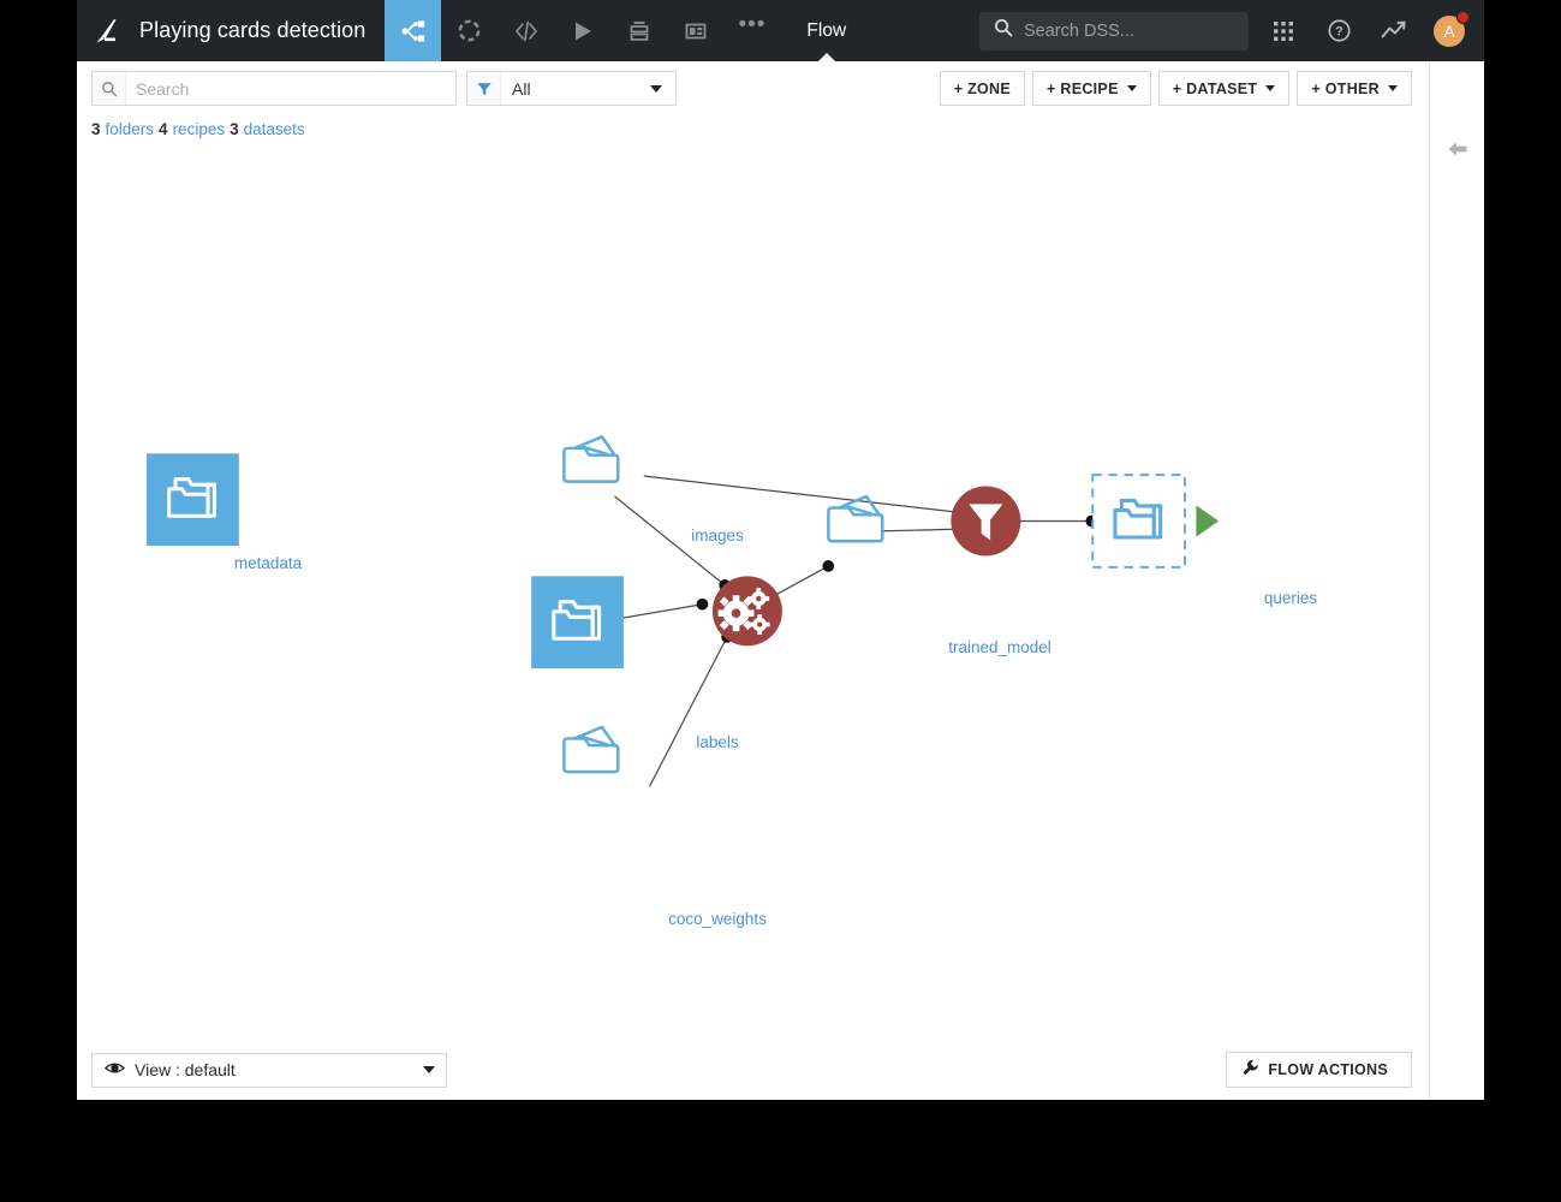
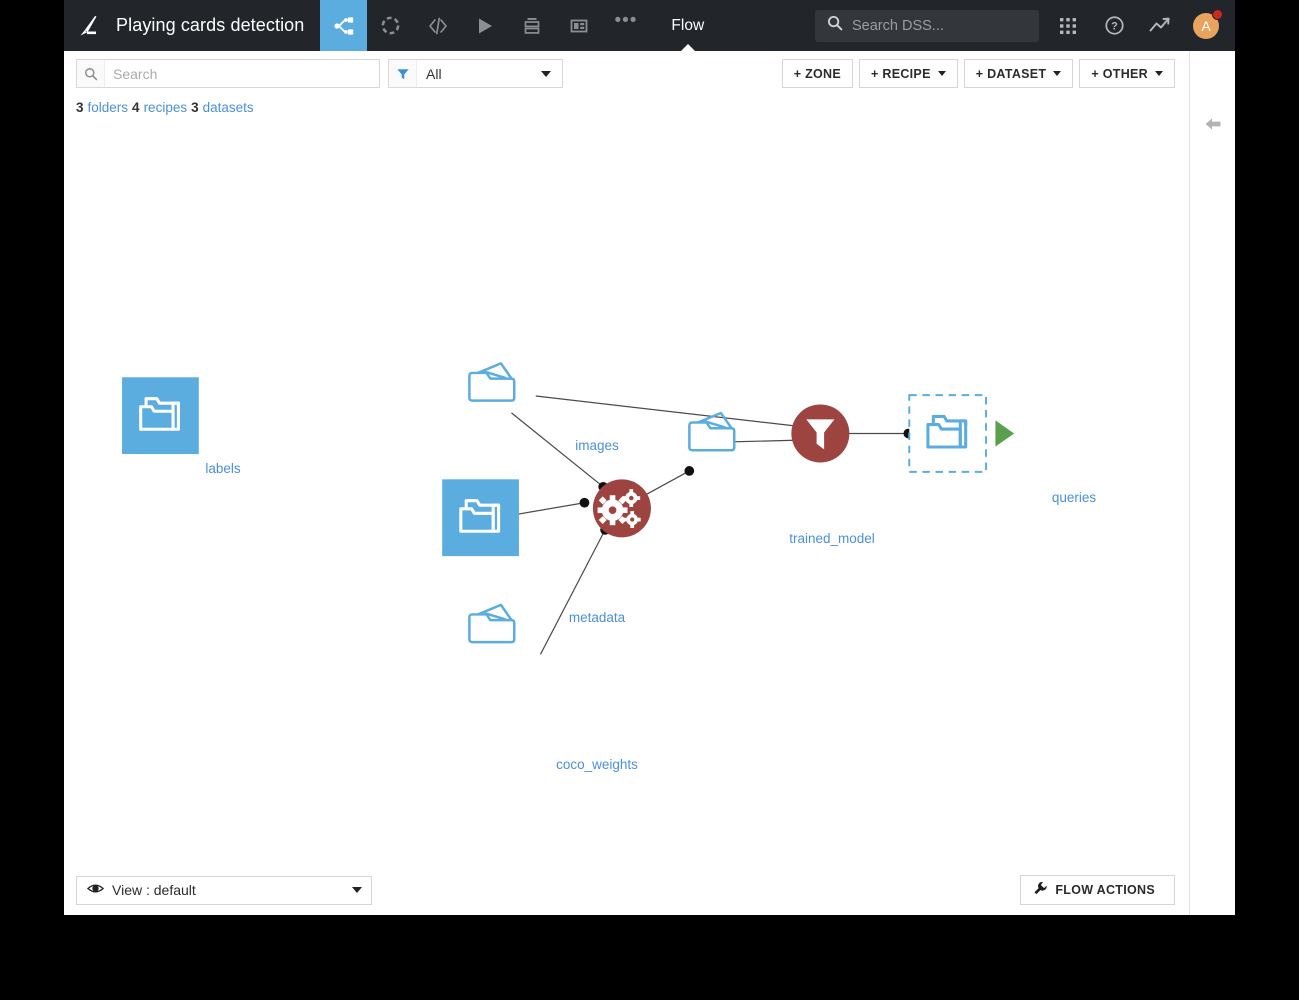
  Playing cards detection
  •••
  Flow
  Search DSS...
  ?
  A
  Search
  All
  + ZONE
  + RECIPE
  + DATASET
  + OTHER
  3
  folders
  4
  recipes
  3
  datasets
- metadata
+ labels
  images
- labels
+ metadata
  coco_weights
  trained_model
  queries
  View : default
  FLOW ACTIONS
